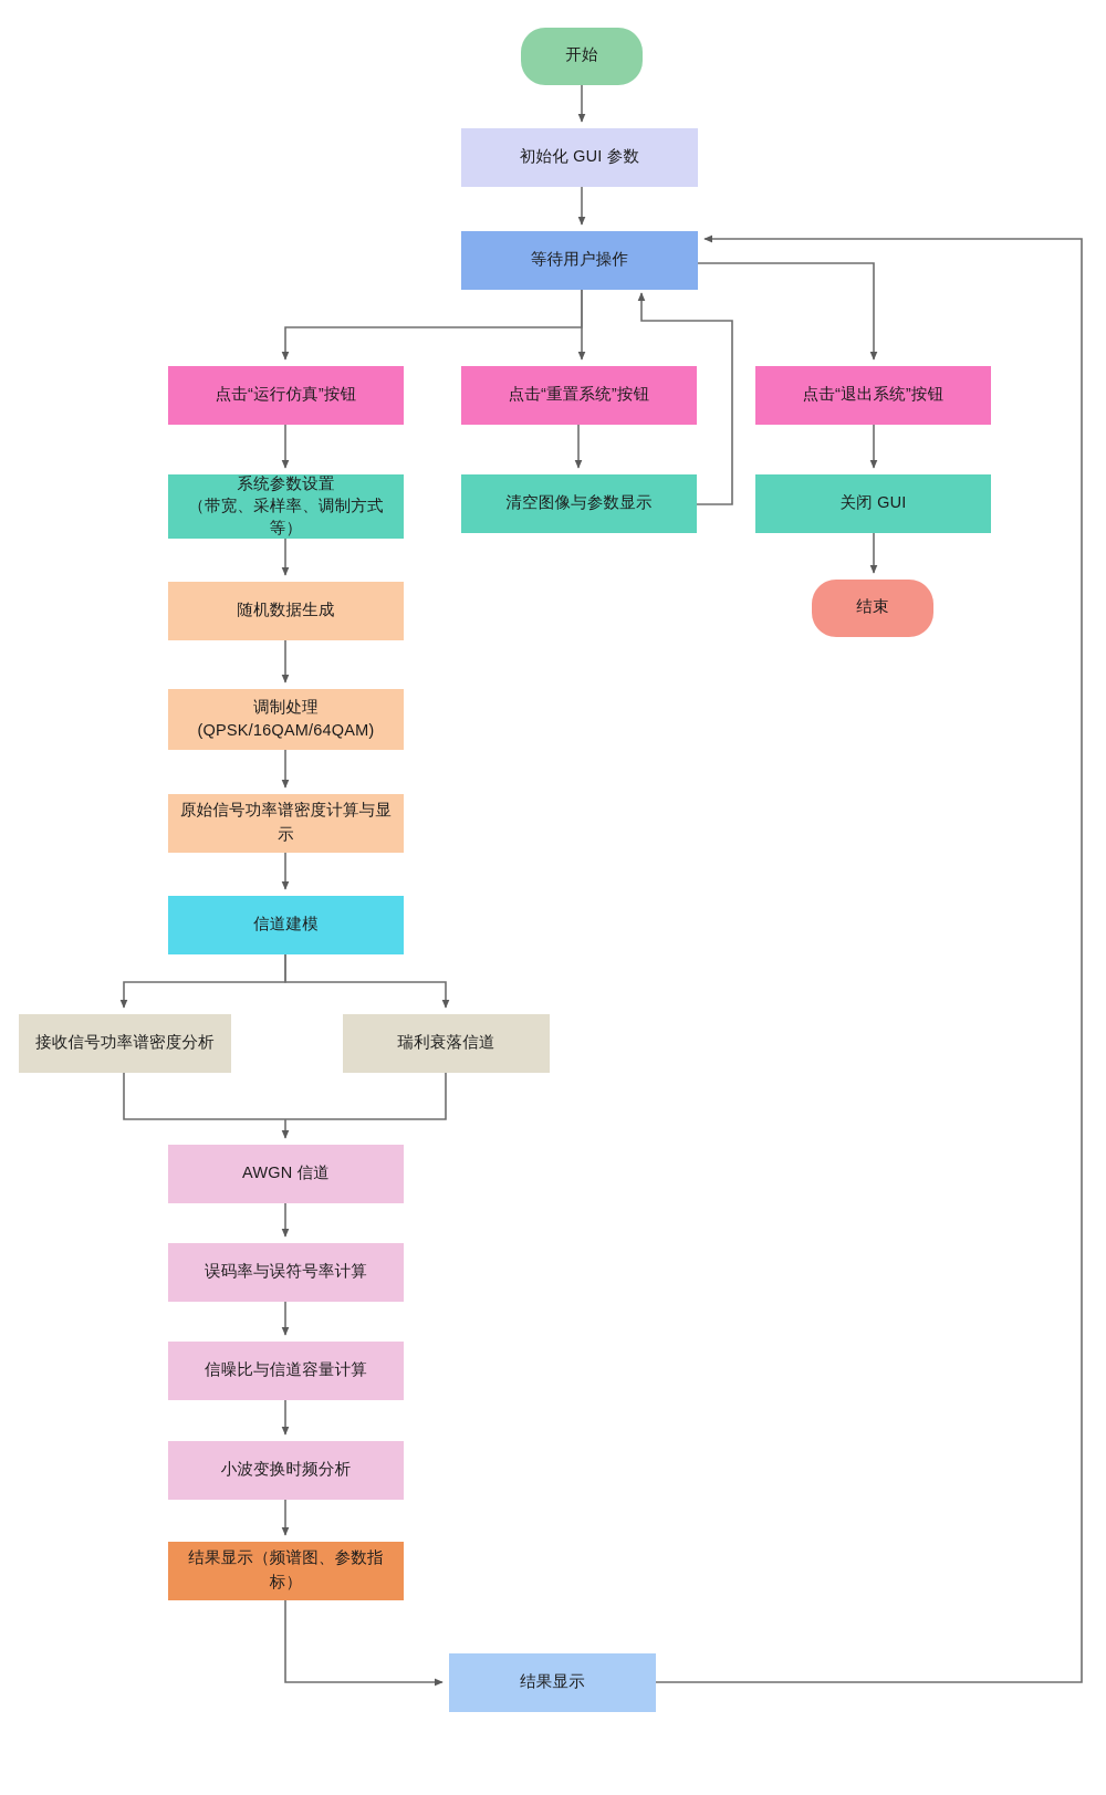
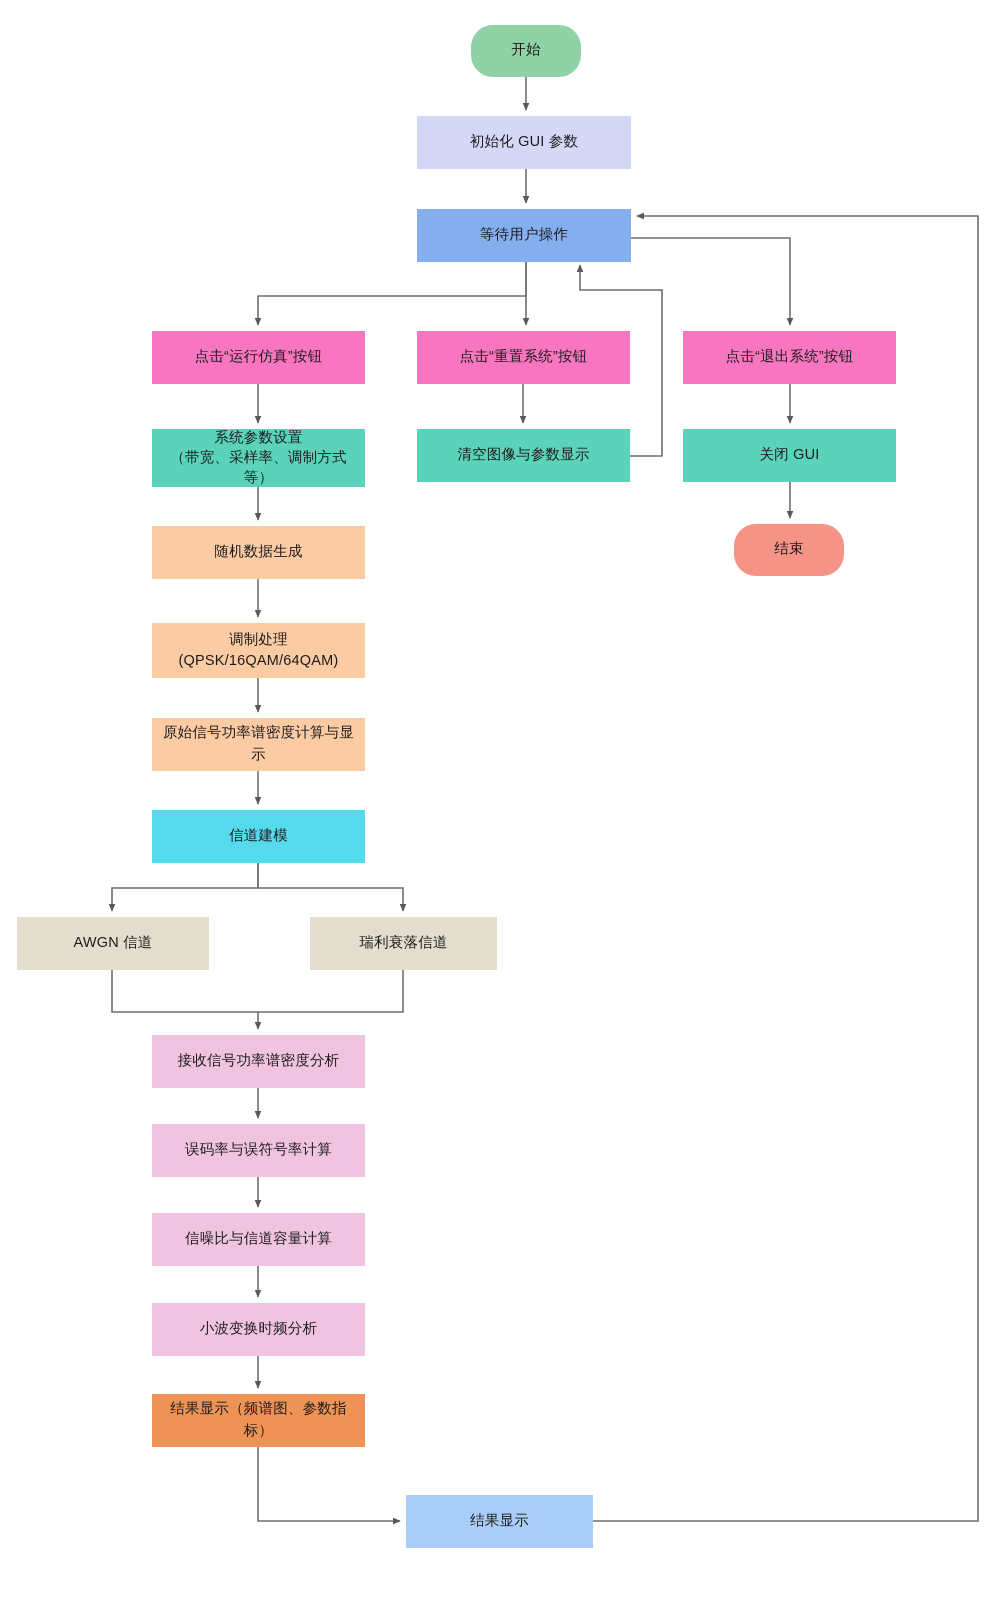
  开始
  初始化 GUI 参数
  等待用户操作
  点击“运行仿真”按钮
  点击“重置系统”按钮
  点击“退出系统”按钮
  系统参数设置
  （带宽、采样率、调制方式等）
  清空图像与参数显示
  关闭 GUI
  结束
  随机数据生成
  调制处理
  (QPSK/16QAM/64QAM)
  原始信号功率谱密度计算与显示
  信道建模
- 接收信号功率谱密度分析
+ AWGN 信道
  瑞利衰落信道
- AWGN 信道
+ 接收信号功率谱密度分析
  误码率与误符号率计算
  信噪比与信道容量计算
  小波变换时频分析
  结果显示（频谱图、参数指标）
  结果显示
